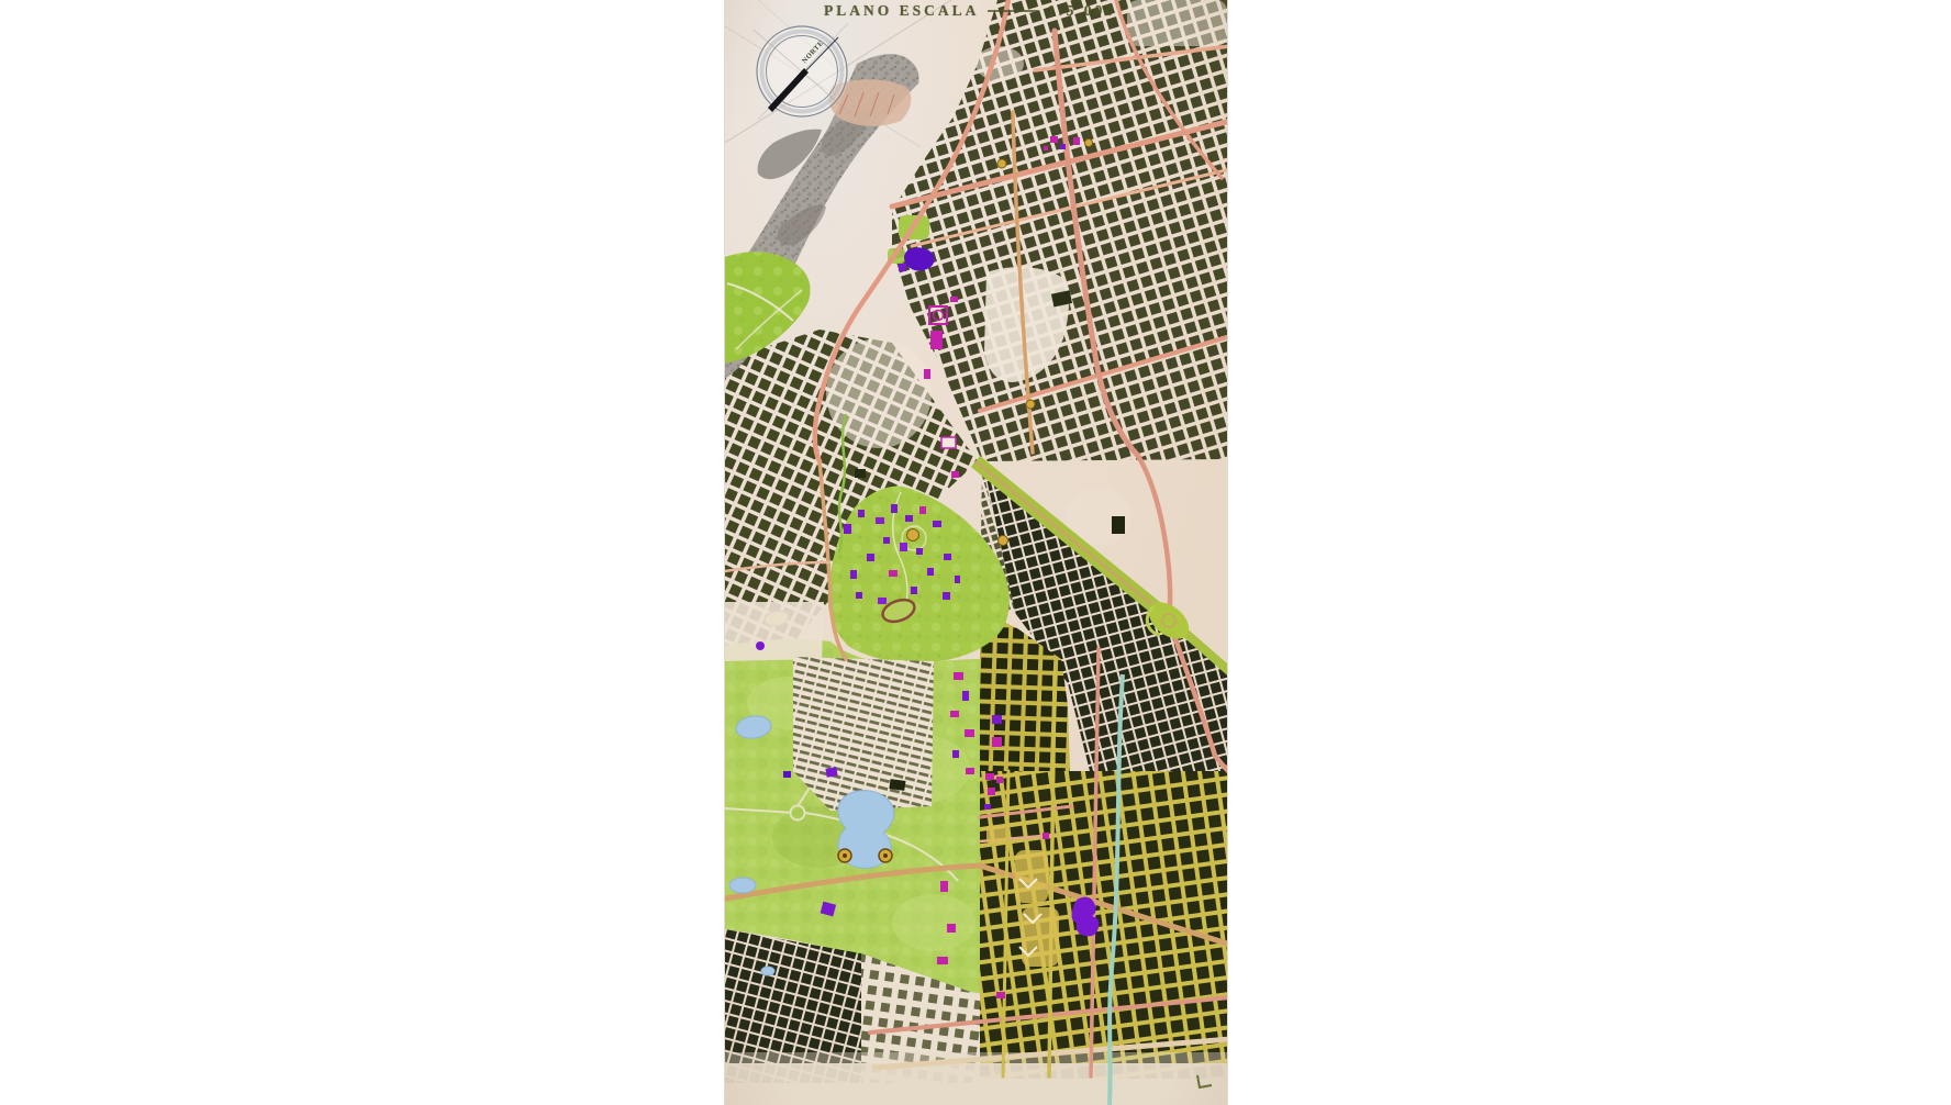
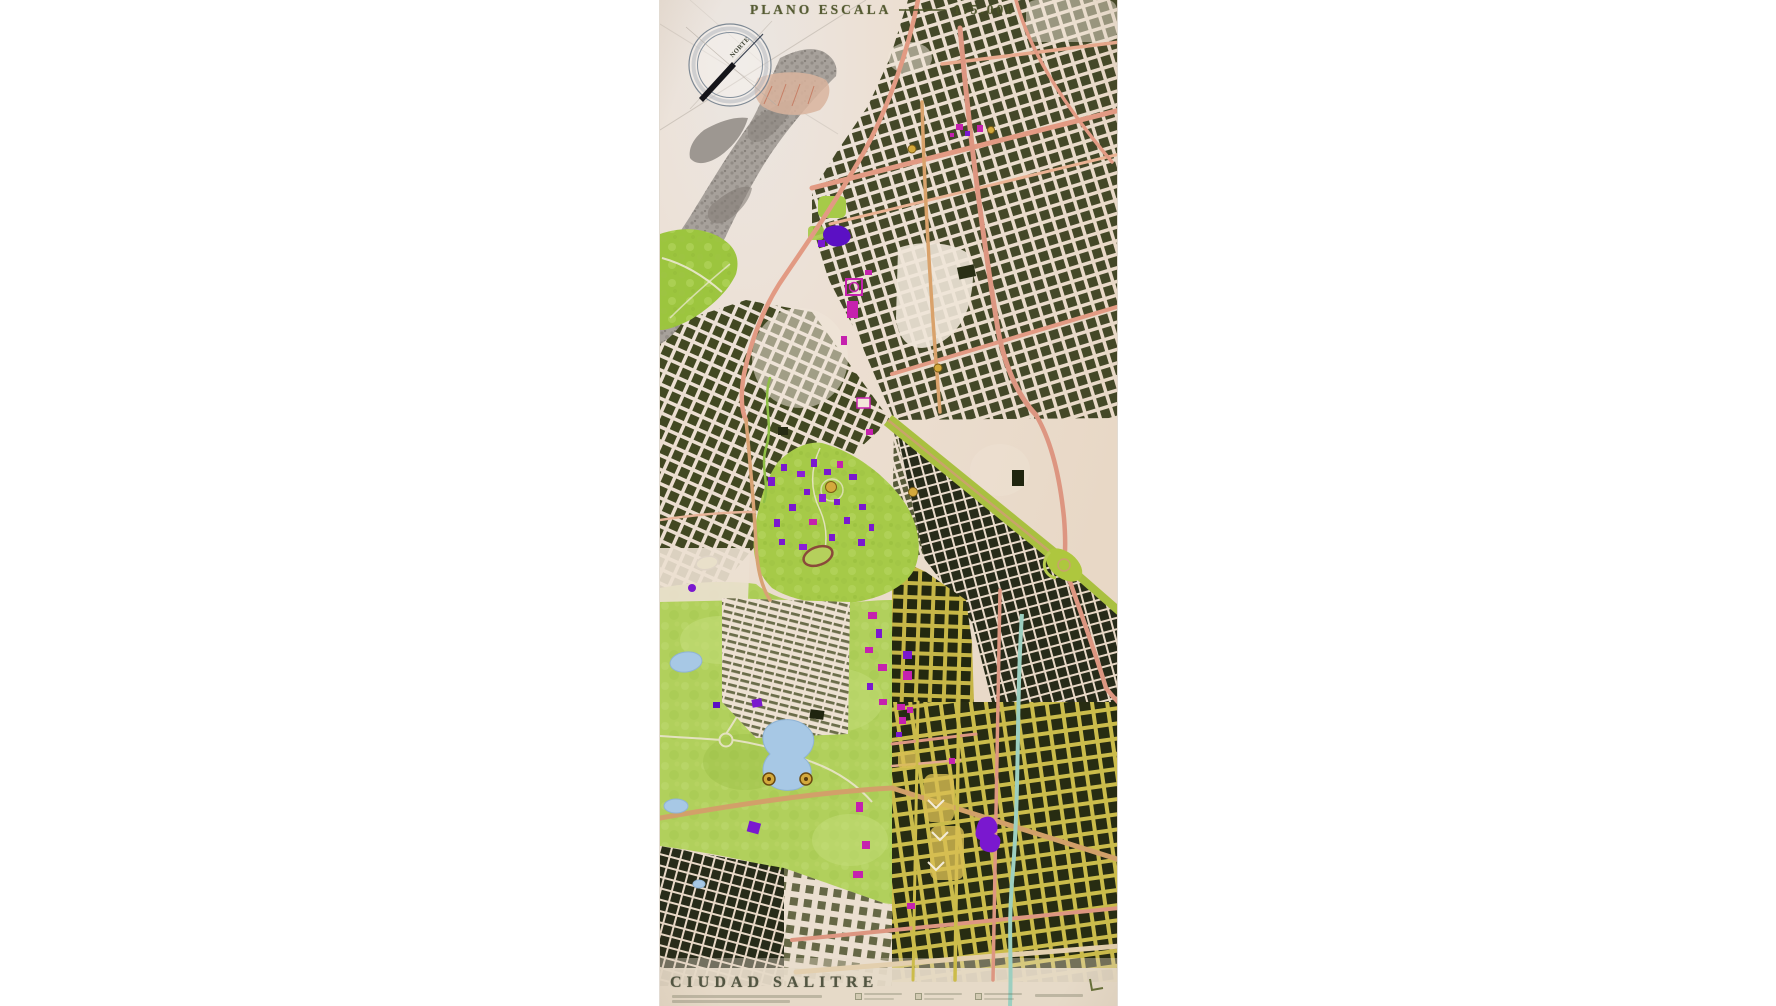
  PLANO ESCALA
  1:5.000
+ CIUDAD SALITRE
